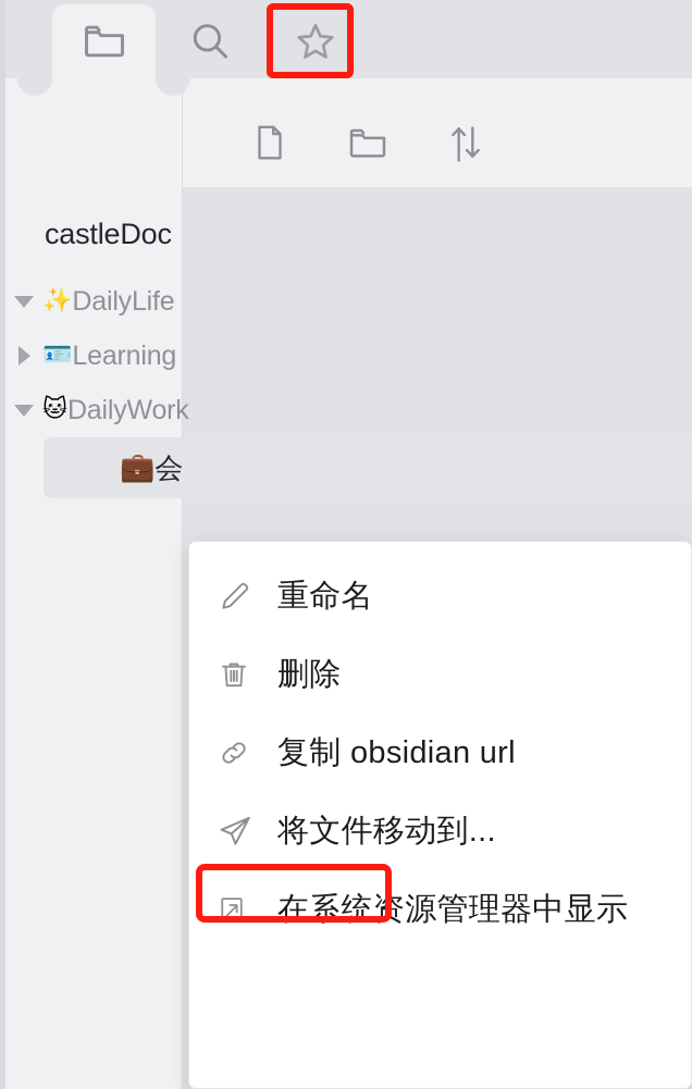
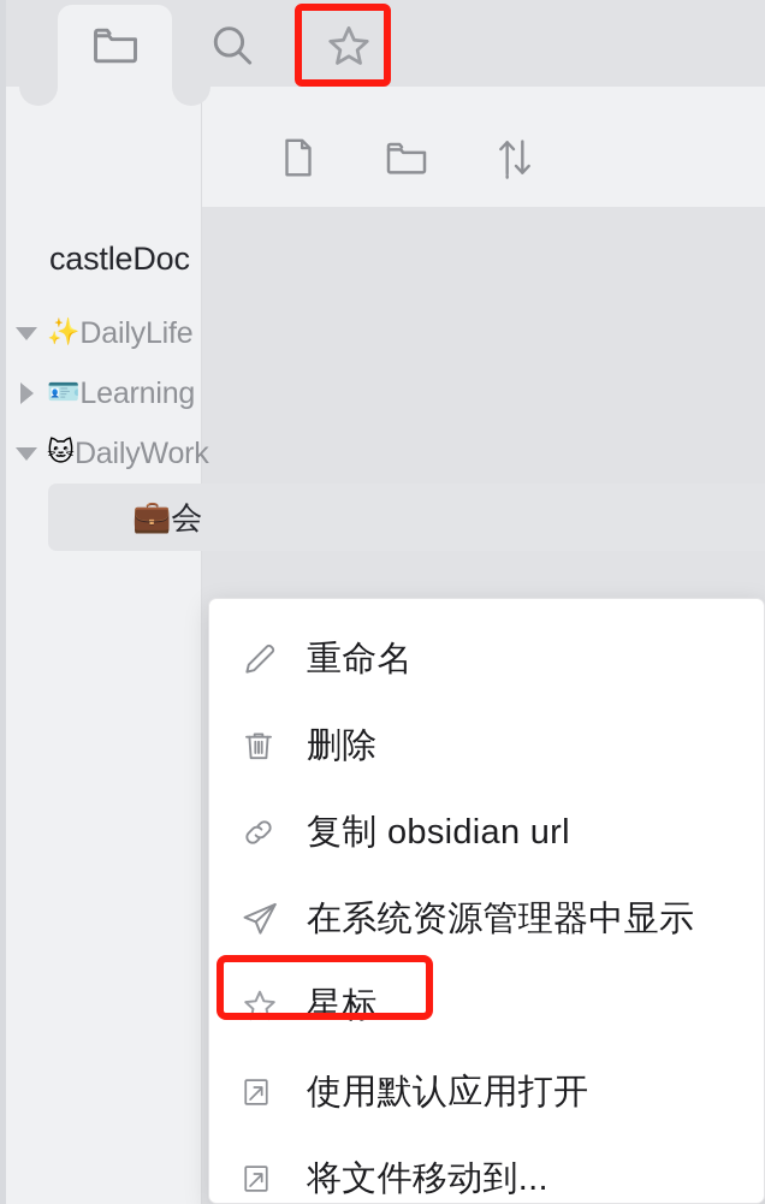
  castleDoc
  ✨
  DailyLife
  🪪
  Learning
  🐱
  DailyWork
  💼
  会
  重命名
  删除
  复制 obsidian url
- 将文件移动到...
+ 在系统资源管理器中显示
+ 星标
+ 使用默认应用打开
- 在系统资源管理器中显示
+ 将文件移动到...
